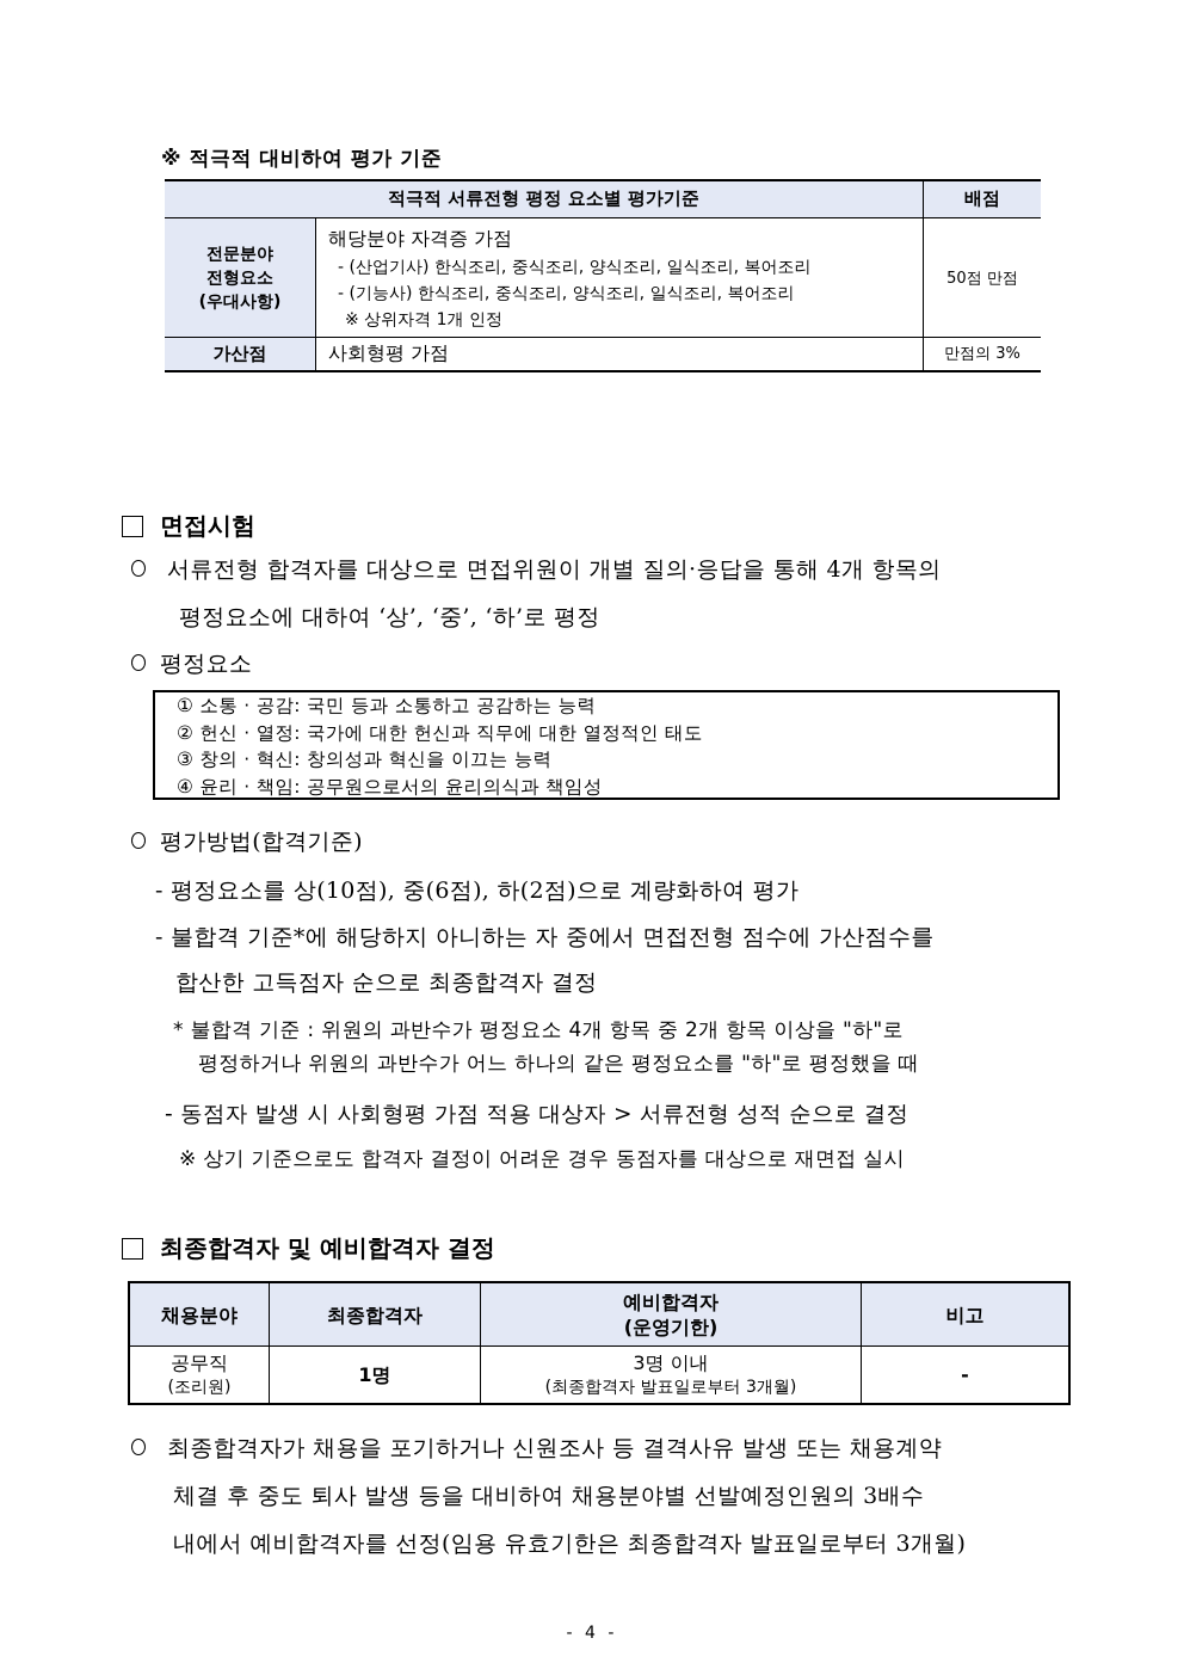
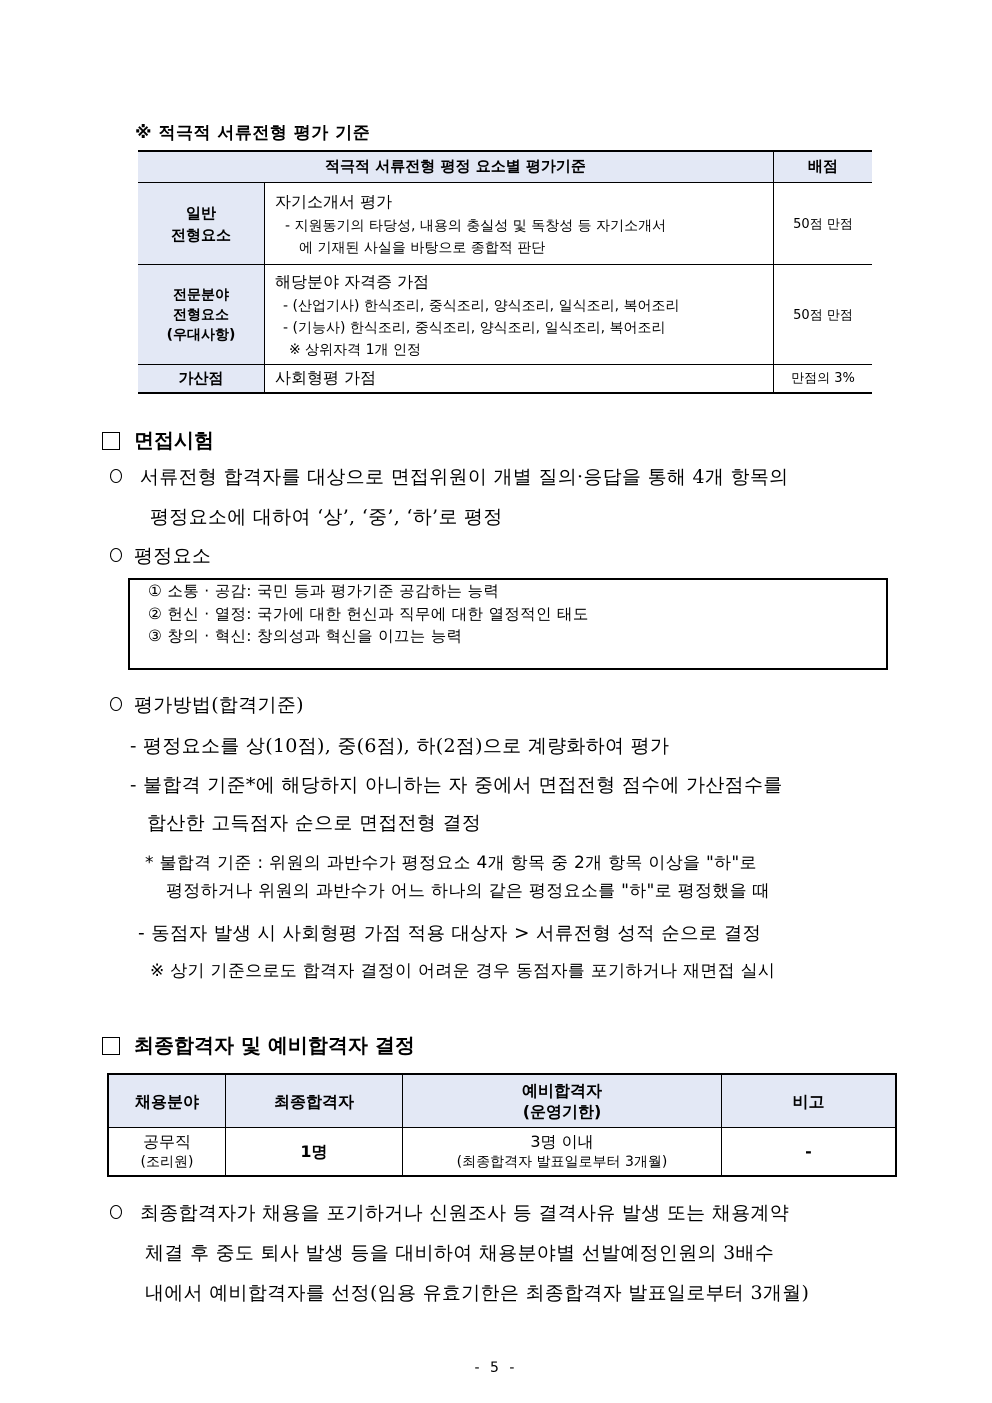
- ※ 적극적 대비하여 평가 기준
+ ※ 적극적 서류전형 평가 기준
  적극적 서류전형 평정 요소별 평가기준	배점
+ 일반 전형요소	자기소개서 평가 - 지원동기의 타당성, 내용의 충실성 및 독창성 등 자기소개서 에 기재된 사실을 바탕으로 종합적 판단	50점 만점
  전문분야 전형요소 (우대사항)	해당분야 자격증 가점 - (산업기사) 한식조리, 중식조리, 양식조리, 일식조리, 복어조리 - (기능사) 한식조리, 중식조리, 양식조리, 일식조리, 복어조리 ※ 상위자격 1개 인정	50점 만점
  가산점	사회형평 가점	만점의 3%
  면접시험
  서류전형 합격자를 대상으로 면접위원이 개별 질의·응답을 통해 4개 항목의
  평정요소에 대하여 ‘상’, ‘중’, ‘하’로 평정
  평정요소
- ① 소통 · 공감: 국민 등과 소통하고 공감하는 능력
+ ① 소통 · 공감: 국민 등과 평가기준 공감하는 능력
  ② 헌신 · 열정: 국가에 대한 헌신과 직무에 대한 열정적인 태도
  ③ 창의 · 혁신: 창의성과 혁신을 이끄는 능력
- ④ 윤리 · 책임: 공무원으로서의 윤리의식과 책임성
  평가방법(합격기준)
  - 평정요소를 상(10점), 중(6점), 하(2점)으로 계량화하여 평가
  - 불합격 기준*에 해당하지 아니하는 자 중에서 면접전형 점수에 가산점수를
- 합산한 고득점자 순으로 최종합격자 결정
+ 합산한 고득점자 순으로 면접전형 결정
  * 불합격 기준 : 위원의 과반수가 평정요소 4개 항목 중 2개 항목 이상을 "하"로
  평정하거나 위원의 과반수가 어느 하나의 같은 평정요소를 "하"로 평정했을 때
  - 동점자 발생 시 사회형평 가점 적용 대상자 > 서류전형 성적 순으로 결정
- ※ 상기 기준으로도 합격자 결정이 어려운 경우 동점자를 대상으로 재면접 실시
+ ※ 상기 기준으로도 합격자 결정이 어려운 경우 동점자를 포기하거나 재면접 실시
  최종합격자 및 예비합격자 결정
  채용분야	최종합격자	예비합격자 (운영기한)	비고
  공무직 (조리원)	1명	3명 이내 (최종합격자 발표일로부터 3개월)	-
  최종합격자가 채용을 포기하거나 신원조사 등 결격사유 발생 또는 채용계약
  체결 후 중도 퇴사 발생 등을 대비하여 채용분야별 선발예정인원의 3배수
  내에서 예비합격자를 선정(임용 유효기한은 최종합격자 발표일로부터 3개월)
- - 4 -
+ - 5 -
